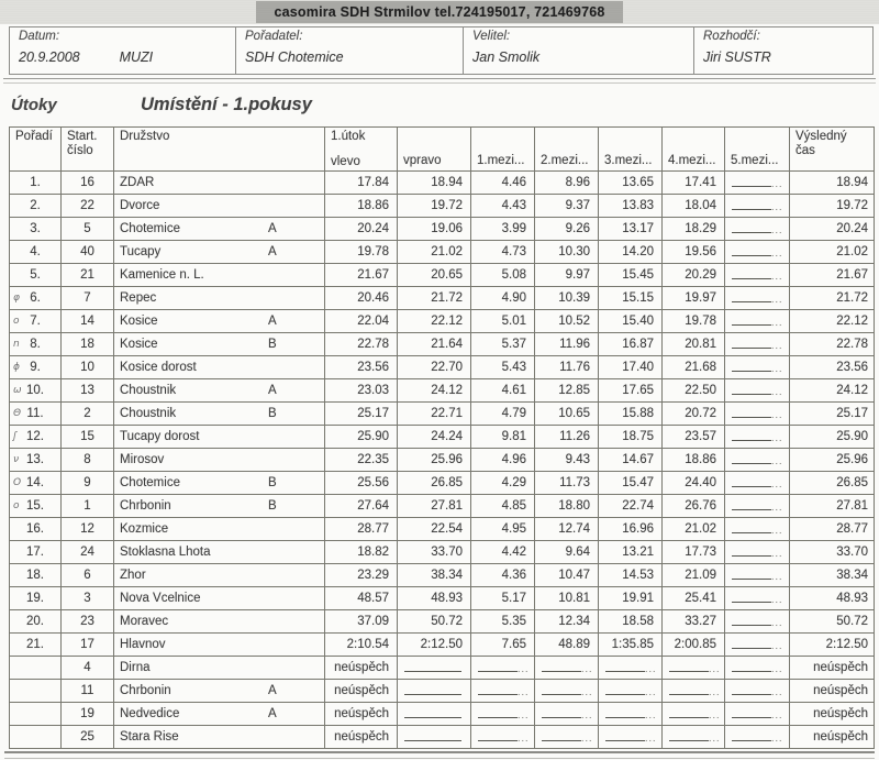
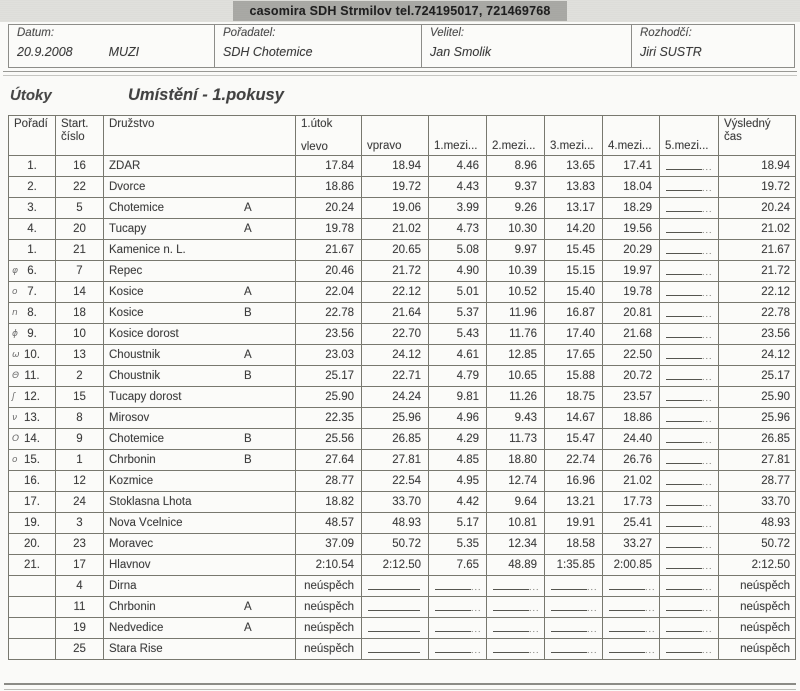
  casomira SDH Strmilov tel.724195017, 721469768
  Datum:
  20.9.2008
  MUZI
  Pořadatel:
  SDH Chotemice
  Velitel:
  Jan Smolik
  Rozhodčí:
  Jiri SUSTR
  Útoky
  Umístění - 1.pokusy
  Pořadí	Start. číslo	Družstvo	1.útok vlevo	vpravo	1.mezi...	2.mezi...	3.mezi...	4.mezi...	5.mezi...	Výsledný čas
  1.	16	ZDAR	17.84	18.94	4.46	8.96	13.65	17.41	...	18.94
  2.	22	Dvorce	18.86	19.72	4.43	9.37	13.83	18.04	...	19.72
  3.	5	Chotemice A	20.24	19.06	3.99	9.26	13.17	18.29	...	20.24
- 4.	40	Tucapy A	19.78	21.02	4.73	10.30	14.20	19.56	...	21.02
+ 4.	20	Tucapy A	19.78	21.02	4.73	10.30	14.20	19.56	...	21.02
- 5.	21	Kamenice n. L.	21.67	20.65	5.08	9.97	15.45	20.29	...	21.67
+ 1.	21	Kamenice n. L.	21.67	20.65	5.08	9.97	15.45	20.29	...	21.67
  φ 6.	7	Repec	20.46	21.72	4.90	10.39	15.15	19.97	...	21.72
  o 7.	14	Kosice A	22.04	22.12	5.01	10.52	15.40	19.78	...	22.12
  n 8.	18	Kosice B	22.78	21.64	5.37	11.96	16.87	20.81	...	22.78
  ϕ 9.	10	Kosice dorost	23.56	22.70	5.43	11.76	17.40	21.68	...	23.56
  ω 10.	13	Choustnik A	23.03	24.12	4.61	12.85	17.65	22.50	...	24.12
  Θ 11.	2	Choustnik B	25.17	22.71	4.79	10.65	15.88	20.72	...	25.17
  ʃ 12.	15	Tucapy dorost	25.90	24.24	9.81	11.26	18.75	23.57	...	25.90
  ν 13.	8	Mirosov	22.35	25.96	4.96	9.43	14.67	18.86	...	25.96
  O 14.	9	Chotemice B	25.56	26.85	4.29	11.73	15.47	24.40	...	26.85
  o 15.	1	Chrbonin B	27.64	27.81	4.85	18.80	22.74	26.76	...	27.81
  16.	12	Kozmice	28.77	22.54	4.95	12.74	16.96	21.02	...	28.77
  17.	24	Stoklasna Lhota	18.82	33.70	4.42	9.64	13.21	17.73	...	33.70
- 18.	6	Zhor	23.29	38.34	4.36	10.47	14.53	21.09	...	38.34
  19.	3	Nova Vcelnice	48.57	48.93	5.17	10.81	19.91	25.41	...	48.93
  20.	23	Moravec	37.09	50.72	5.35	12.34	18.58	33.27	...	50.72
  21.	17	Hlavnov	2:10.54	2:12.50	7.65	48.89	1:35.85	2:00.85	...	2:12.50
  	4	Dirna	neúspěch		...	...	...	...	...	neúspěch
  	11	Chrbonin A	neúspěch		...	...	...	...	...	neúspěch
  	19	Nedvedice A	neúspěch		...	...	...	...	...	neúspěch
  	25	Stara Rise	neúspěch		...	...	...	...	...	neúspěch
